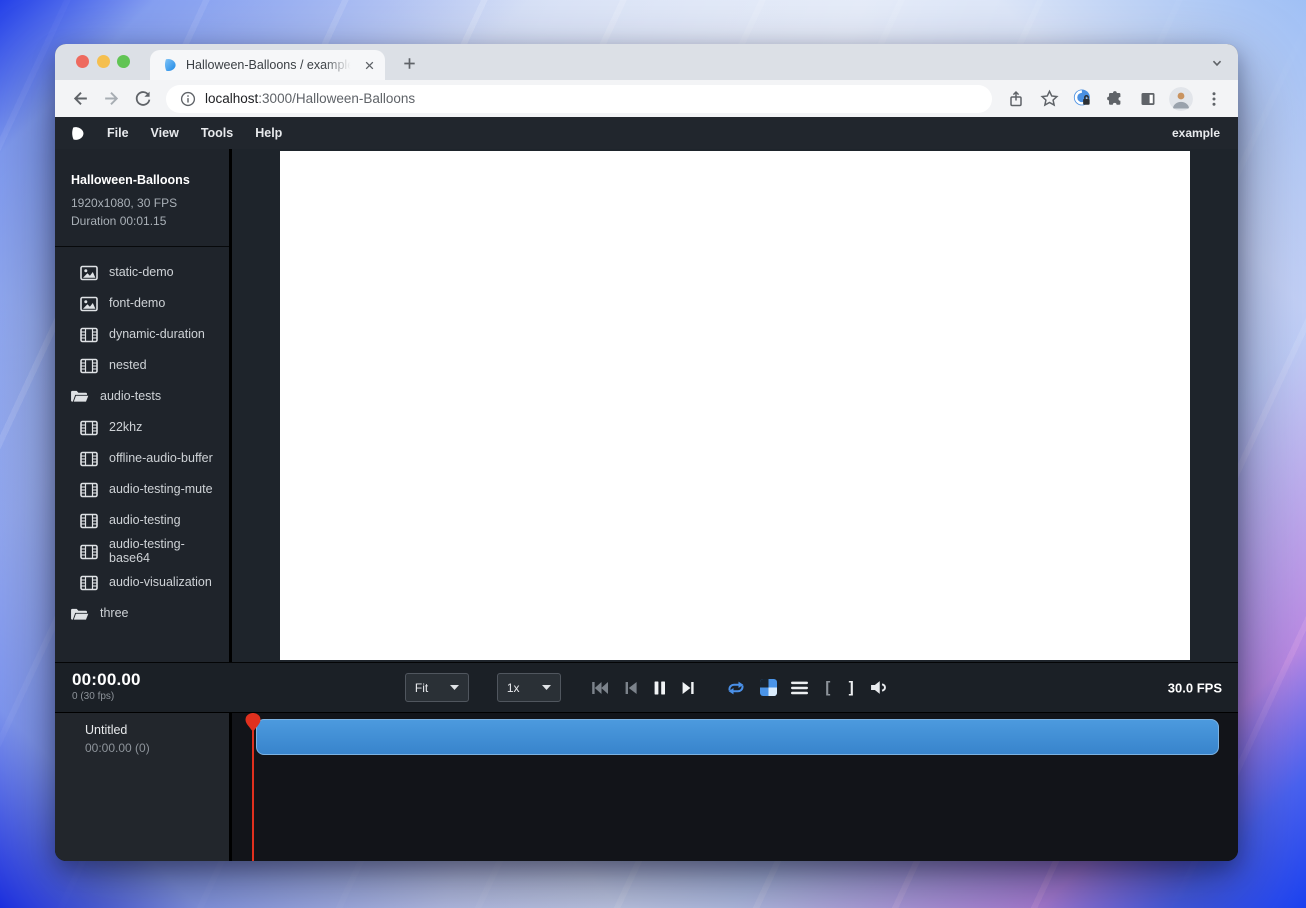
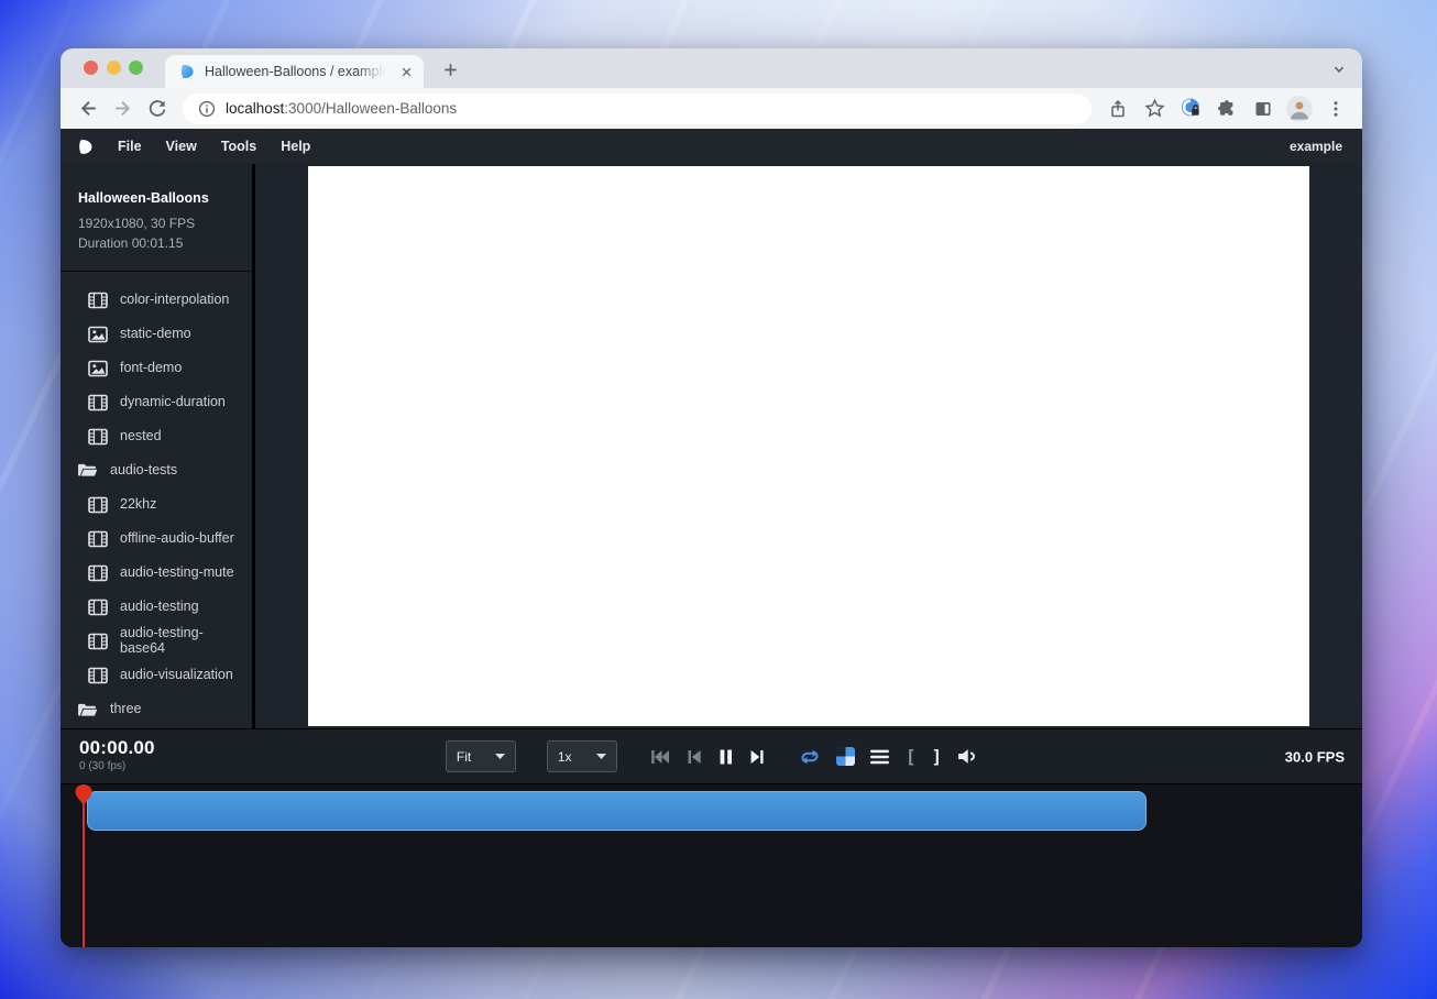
  Halloween-Balloons / example
  localhost:3000/Halloween-Balloons
  File
  View
  Tools
  Help
  example
  Halloween-Balloons
  1920x1080, 30 FPS
  Duration 00:01.15
+ color-interpolation
  static-demo
  font-demo
  dynamic-duration
  nested
  audio-tests
  22khz
  offline-audio-buffer
  audio-testing-mute
  audio-testing
  audio-testing-base64
  audio-visualization
  three
  00:00.00
  0 (30 fps)
  Fit
  1x
  [
  ]
  30.0 FPS
- Untitled
- 00:00.00 (0)
